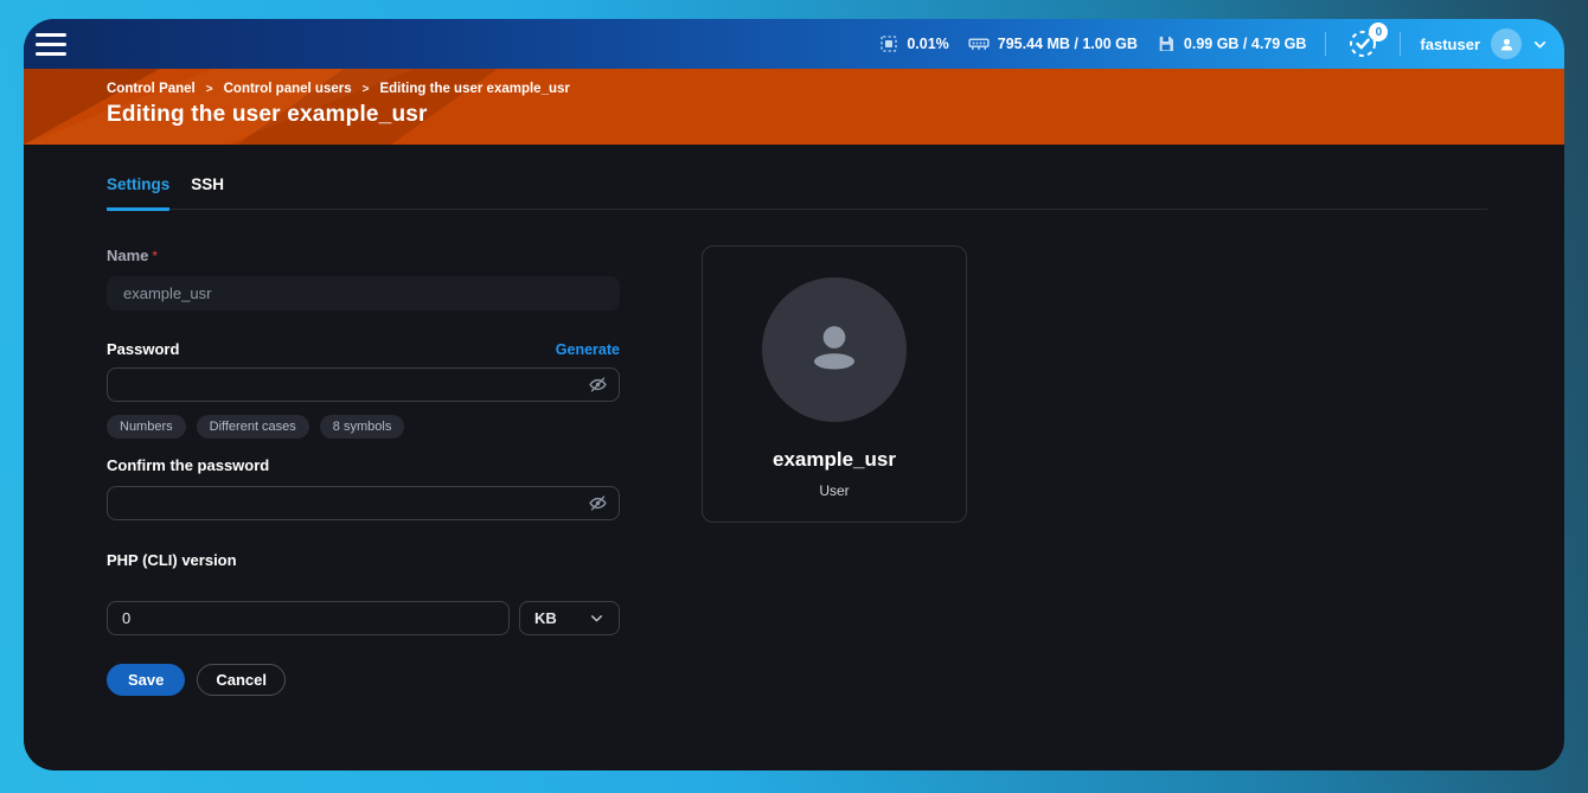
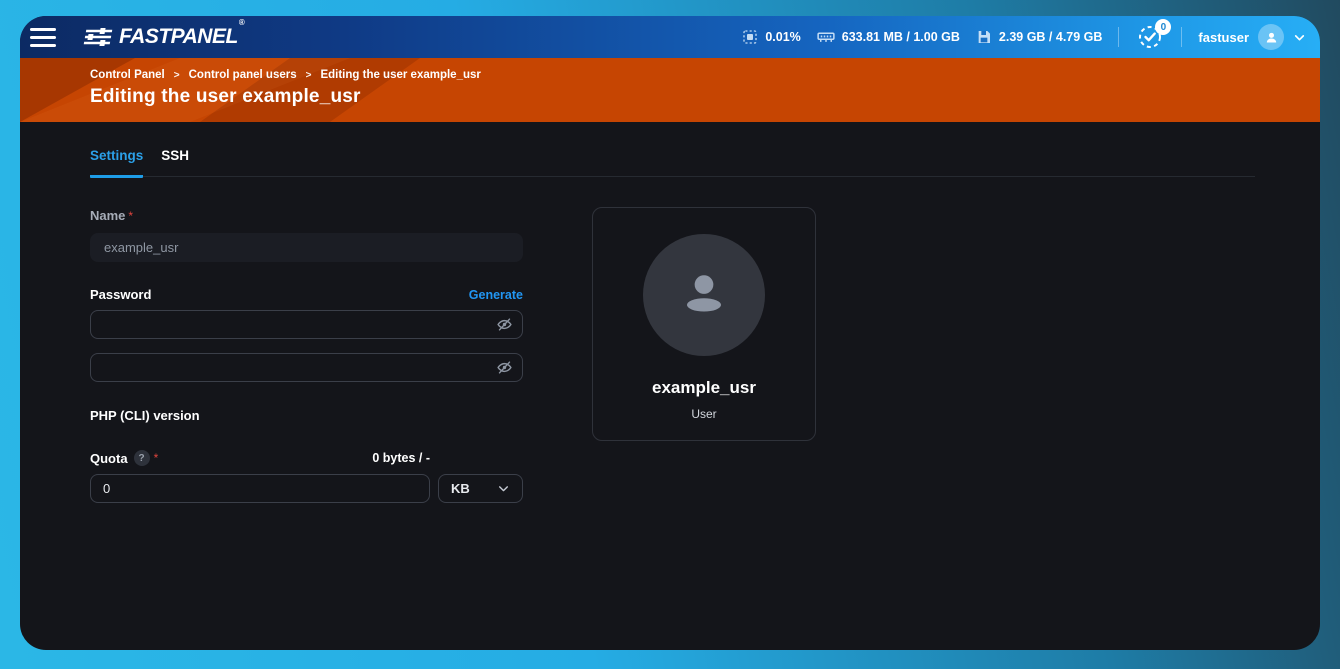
+ FASTPANEL®
  0.01%
- 795.44 MB / 1.00 GB
+ 633.81 MB / 1.00 GB
- 0.99 GB / 4.79 GB
+ 2.39 GB / 4.79 GB
  0
  fastuser
  Control Panel
  >
  Control panel users
  >
  Editing the user example_usr
  Editing the user example_usr
  Settings
  SSH
  Name *
  example_usr
  Password
  Generate
- Numbers
- Different cases
- 8 symbols
- Confirm the password
  PHP (CLI) version
+ Quota
+ ?
+ *
+ 0 bytes / -
  0
  KB
- Save
- Cancel
  example_usr
  User
